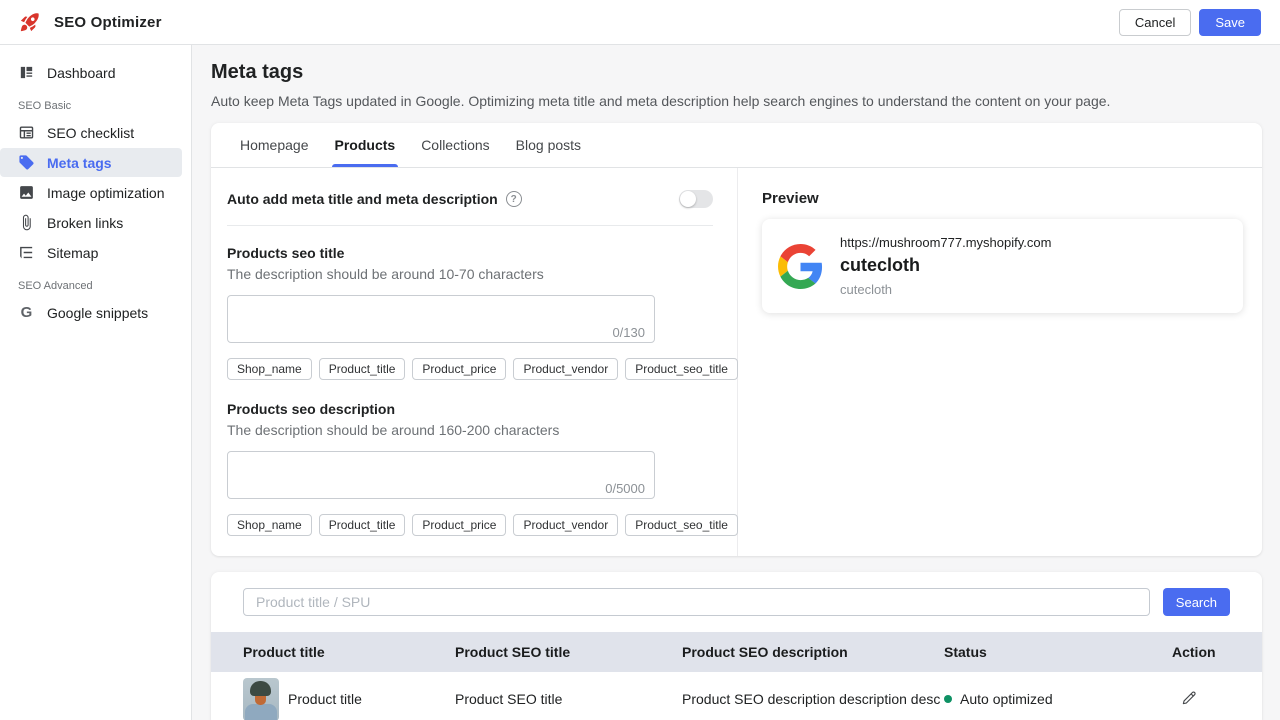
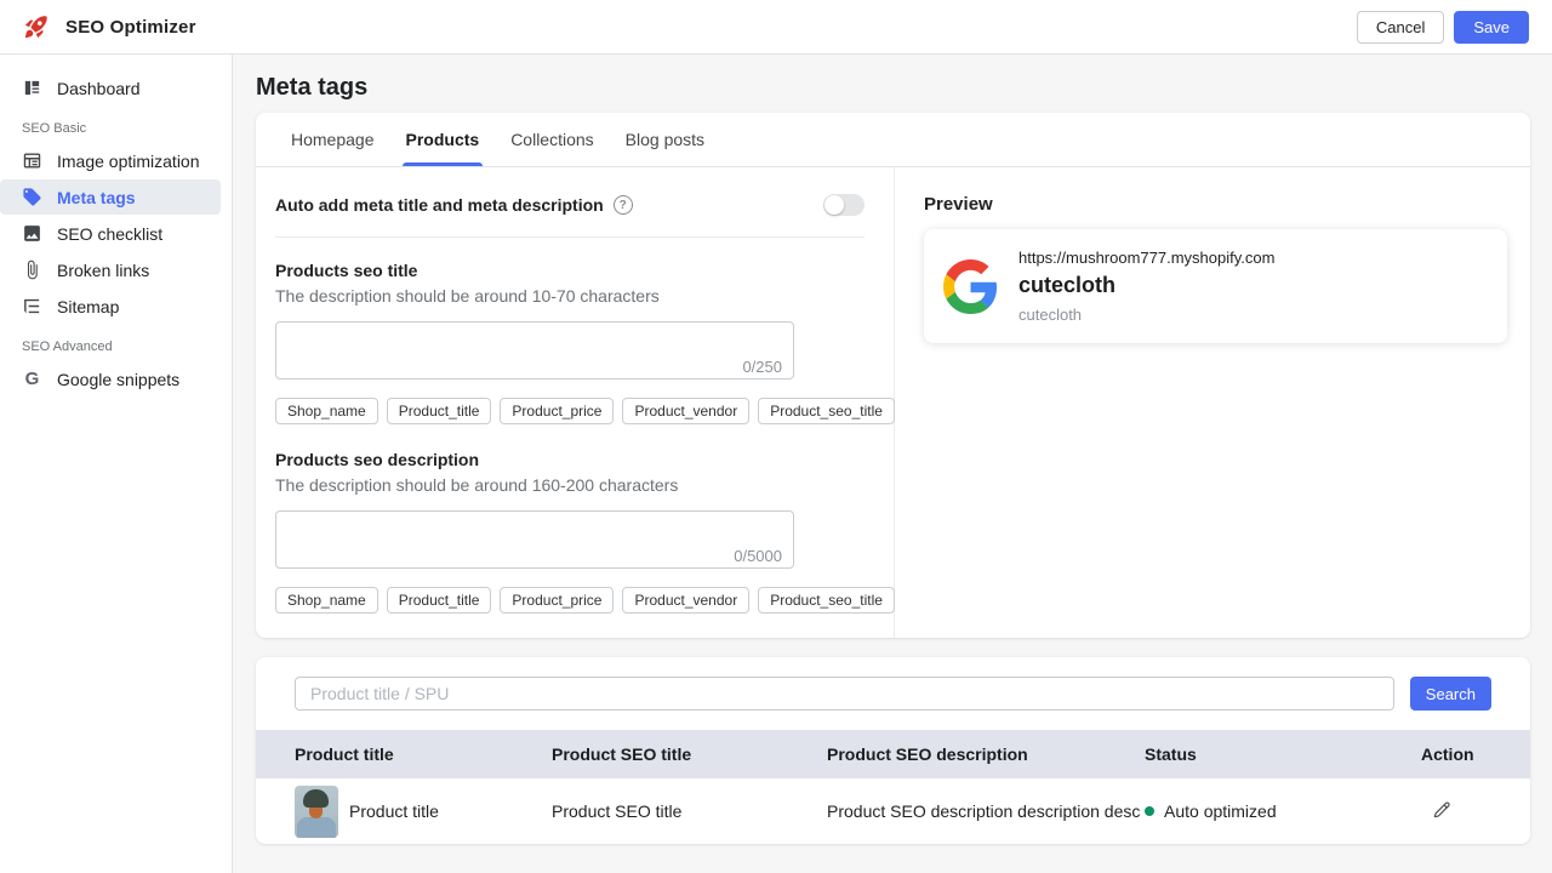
  SEO Optimizer
  Cancel
  Save
  Dashboard
  SEO Basic
- SEO checklist
+ Image optimization
  Meta tags
- Image optimization
+ SEO checklist
  Broken links
  Sitemap
  SEO Advanced
  G
  Google snippets
  Meta tags
- Auto keep Meta Tags updated in Google. Optimizing meta title and meta description help search engines to understand the content on your page.
  Homepage
  Products
  Collections
  Blog posts
  Auto add meta title and meta description
  ?
  Products seo title
  The description should be around 10-70 characters
- 0/130
+ 0/250
  Shop_name
  Product_title
  Product_price
  Product_vendor
  Product_seo_title
  Products seo description
  The description should be around 160-200 characters
  0/5000
  Shop_name
  Product_title
  Product_price
  Product_vendor
  Product_seo_title
  Preview
  https://mushroom777.myshopify.com
  cutecloth
  cutecloth
  Product title / SPU
  Search
  Product title
  Product SEO title
  Product SEO description
  Status
  Action
  Product title
  Product SEO title
  Product SEO description description desc
  Auto optimized
